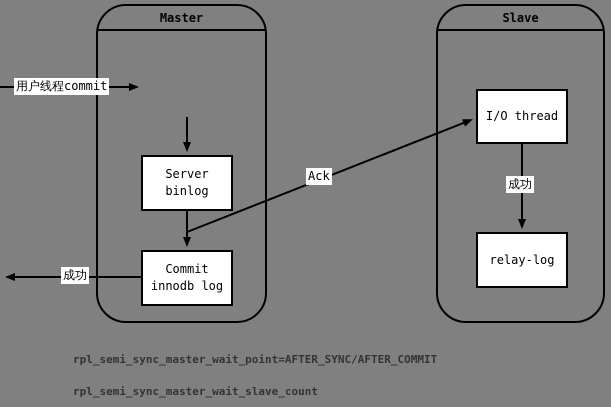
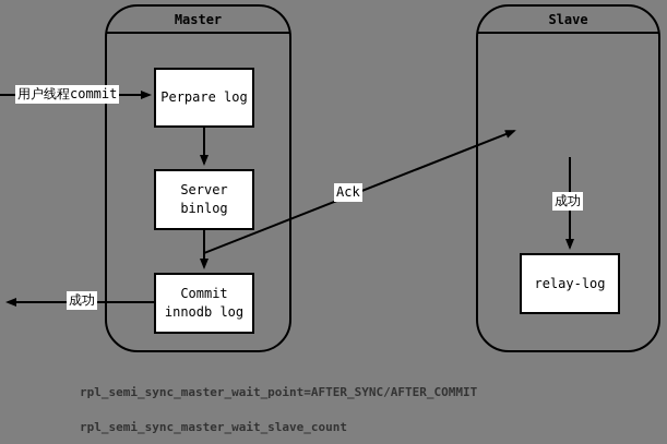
  Master
  Slave
+ Perpare log
  Server
  binlog
  Commit
  innodb log
- I/O thread
  relay-log
  用户线程commit
  成功
  Ack
  成功
  rpl_semi_sync_master_wait_point=AFTER_SYNC/AFTER_COMMIT
  rpl_semi_sync_master_wait_slave_count
